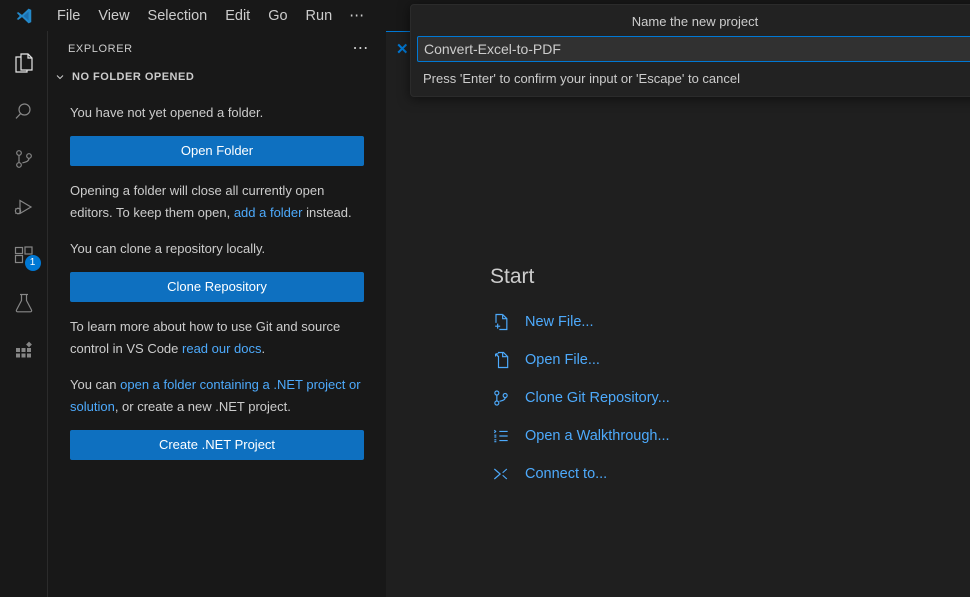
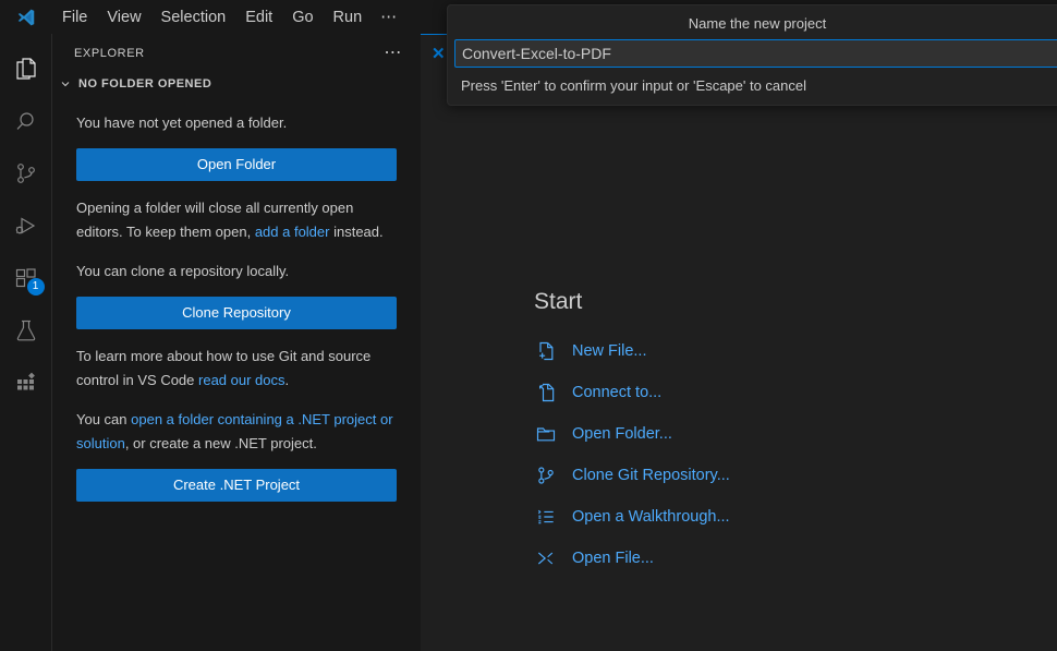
  File
  View
  Selection
  Edit
  Go
  Run
  ⋯
  1
  EXPLORER
  ⋯
  NO FOLDER OPENED
  You have not yet opened a folder.
  Open Folder
  Opening a folder will close all currently open editors. To keep them open, add a folder instead.
  You can clone a repository locally.
  Clone Repository
  To learn more about how to use Git and source control in VS Code read our docs.
  You can open a folder containing a .NET project or solution, or create a new .NET project.
  Create .NET Project
  ✕
  Start
  New File...
- Open File...
+ Connect to...
+ Open Folder...
  Clone Git Repository...
  Open a Walkthrough...
- Connect to...
+ Open File...
  Name the new project
  Convert-Excel-to-PDF
  Press 'Enter' to confirm your input or 'Escape' to cancel
